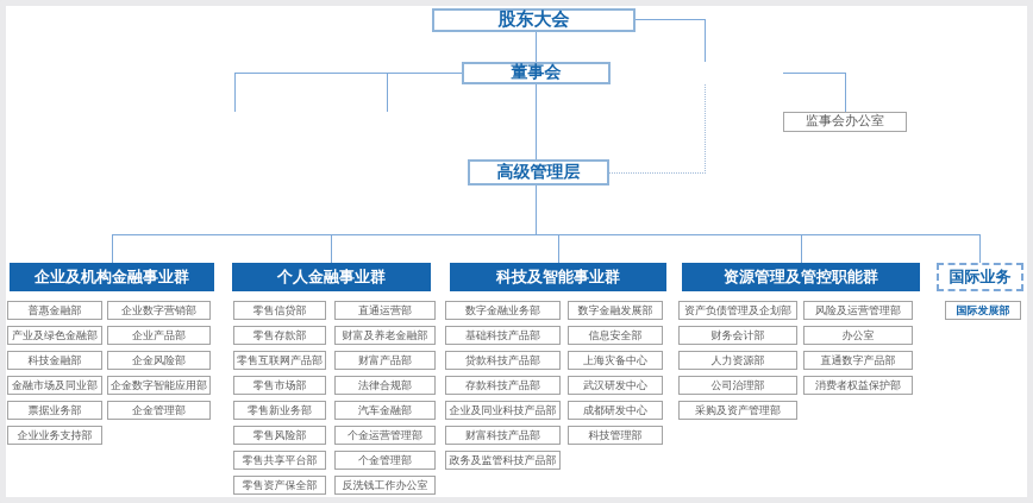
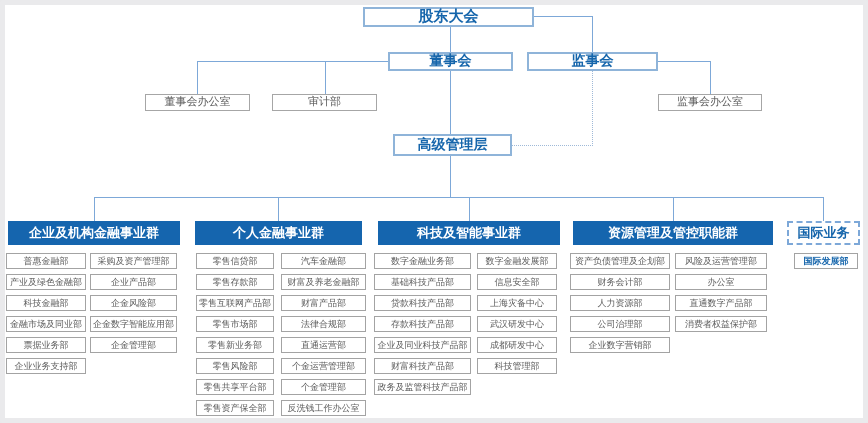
  股东大会
  董事会
+ 监事会
+ 董事会办公室
+ 审计部
  监事会办公室
  高级管理层
  企业及机构金融事业群
  普惠金融部
  产业及绿色金融部
  科技金融部
  金融市场及同业部
  票据业务部
  企业业务支持部
- 企业数字营销部
+ 采购及资产管理部
  企业产品部
  企金风险部
  企金数字智能应用部
  企金管理部
  个人金融事业群
  零售信贷部
  零售存款部
  零售互联网产品部
  零售市场部
  零售新业务部
  零售风险部
  零售共享平台部
  零售资产保全部
- 直通运营部
+ 汽车金融部
  财富及养老金融部
  财富产品部
  法律合规部
- 汽车金融部
+ 直通运营部
  个金运营管理部
  个金管理部
  反洗钱工作办公室
  科技及智能事业群
  数字金融业务部
  基础科技产品部
  贷款科技产品部
  存款科技产品部
  企业及同业科技产品部
  财富科技产品部
  政务及监管科技产品部
  数字金融发展部
  信息安全部
  上海灾备中心
  武汉研发中心
  成都研发中心
  科技管理部
  资源管理及管控职能群
  资产负债管理及企划部
  财务会计部
  人力资源部
  公司治理部
- 采购及资产管理部
+ 企业数字营销部
  风险及运营管理部
  办公室
  直通数字产品部
  消费者权益保护部
  国际业务
  国际发展部
